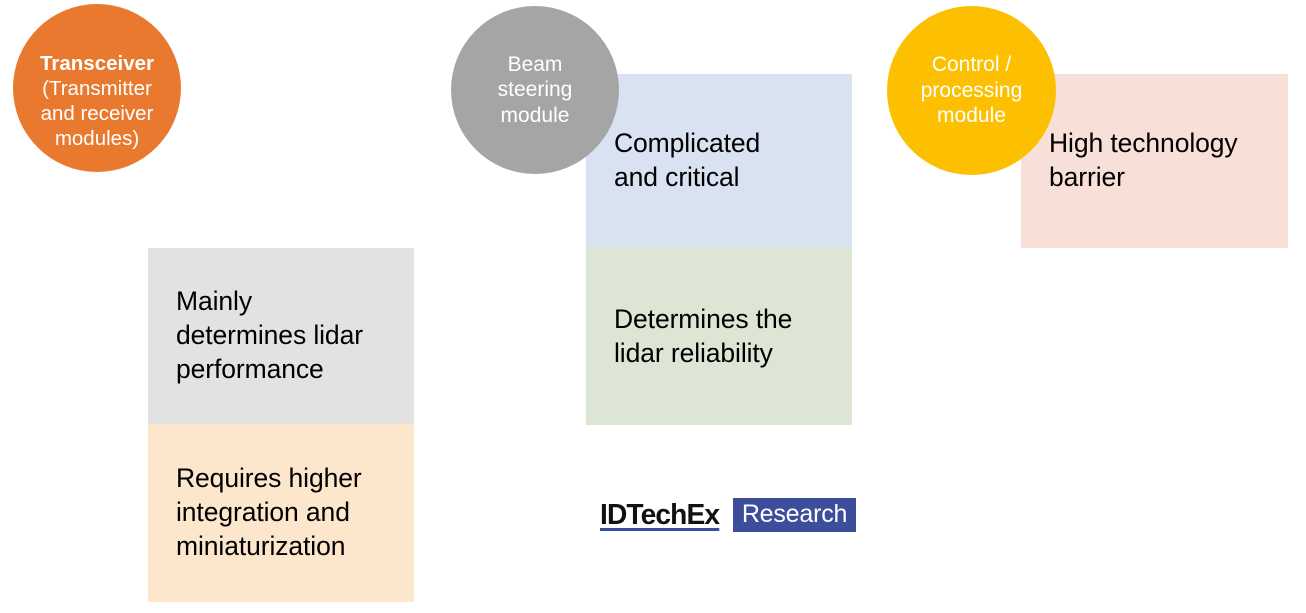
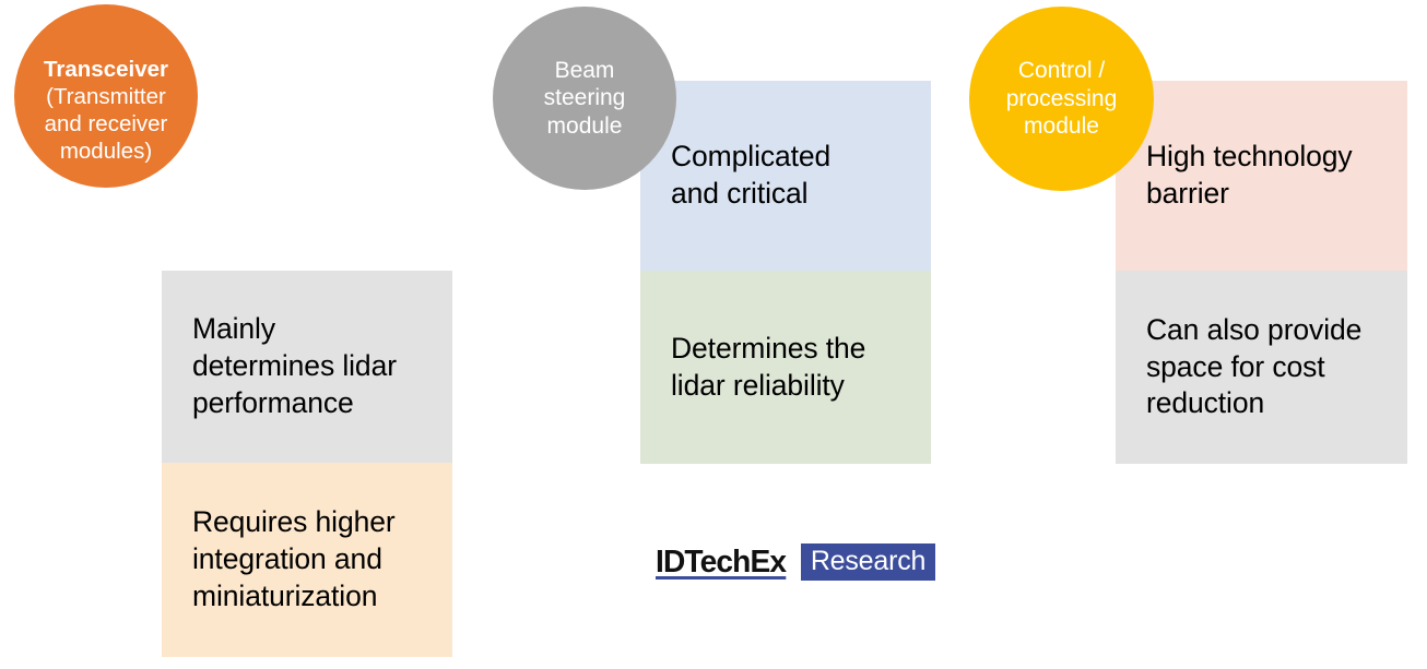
  Mainly
  determines lidar
  performance
  Requires higher
  integration and
  miniaturization
  Complicated
  and critical
  Determines the
  lidar reliability
  High technology
  barrier
+ Can also provide
+ space for cost
+ reduction
  Transceiver
  (Transmitter
  and receiver
  modules)
  Beam
  steering
  module
  Control /
  processing
  module
  IDTechEx
  Research
